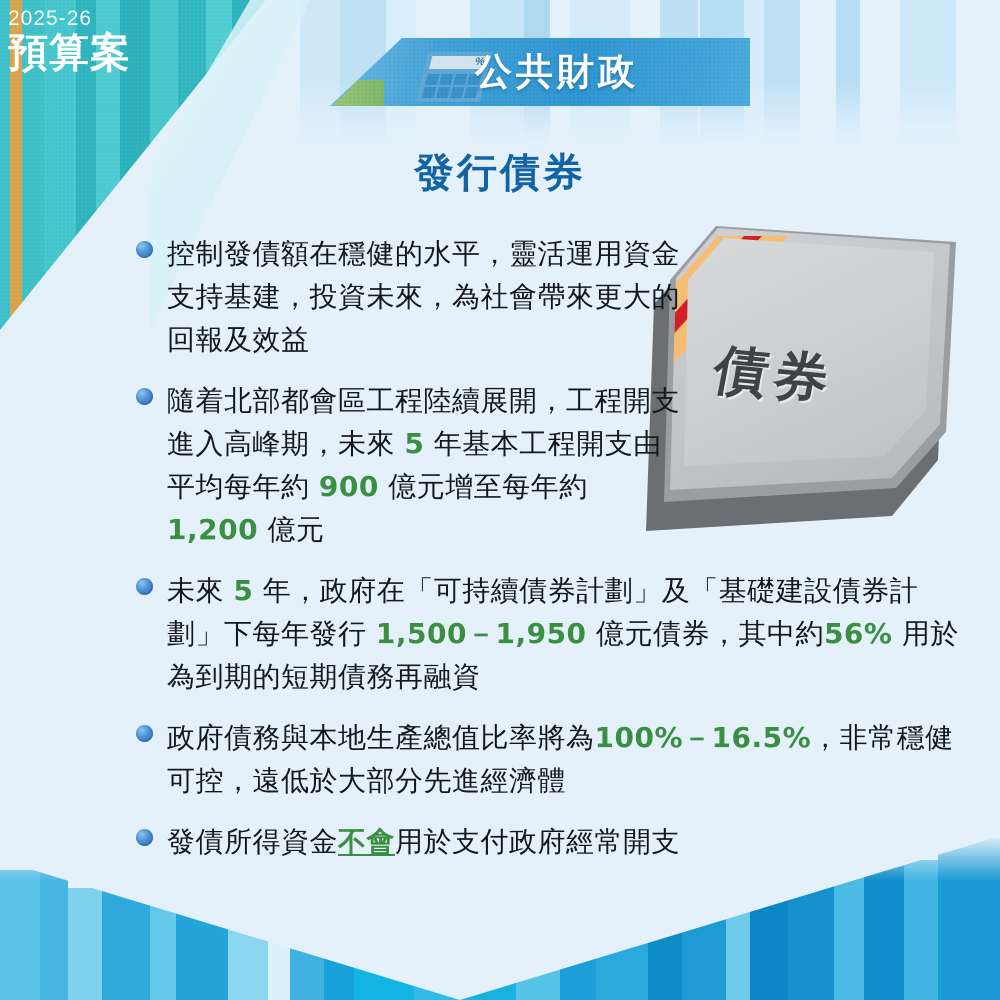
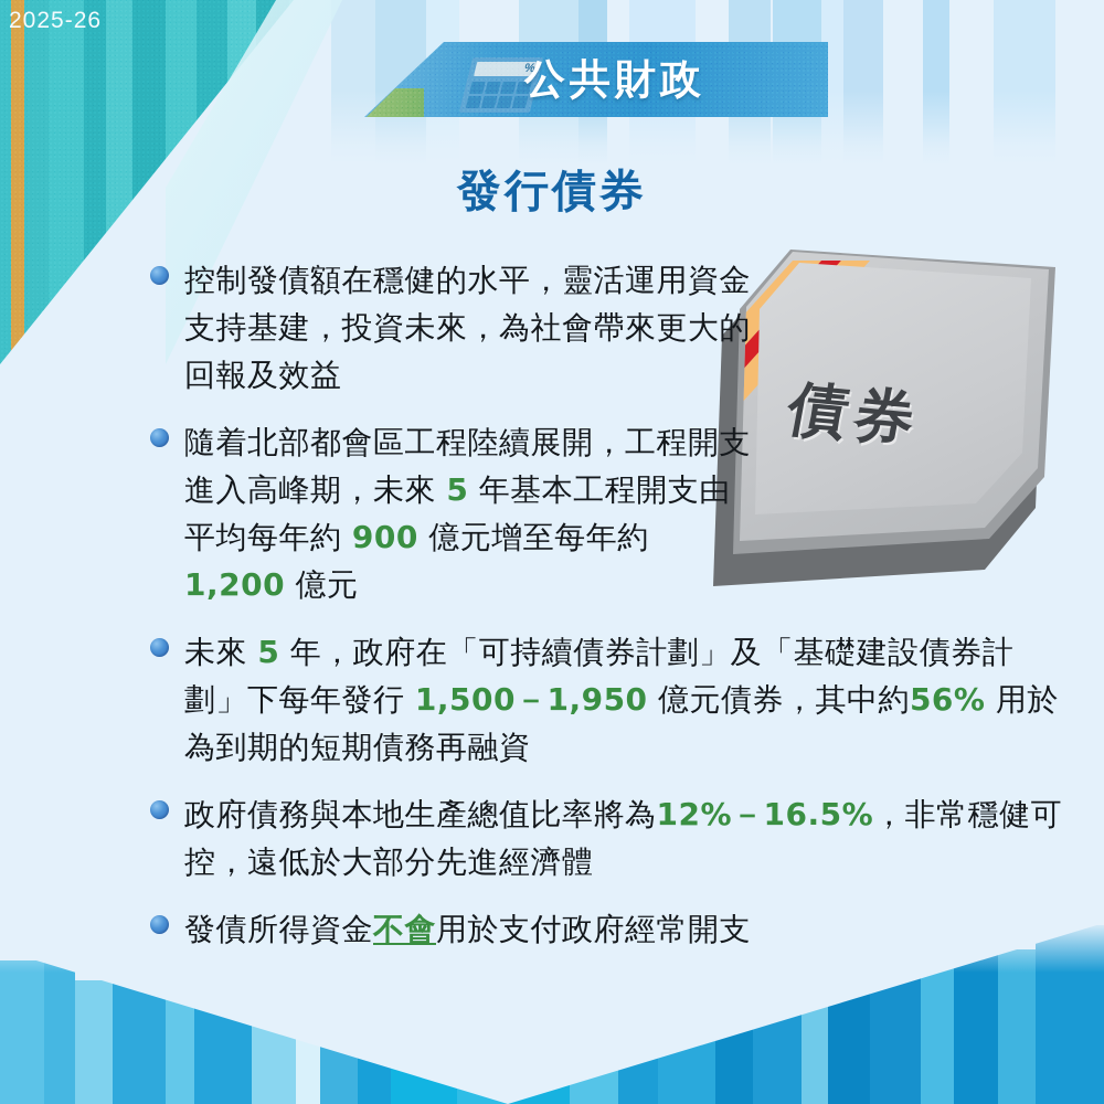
  2025-26
- 預算案
  公共財政
  發行債券
  控制發債額在穩健的水平，靈活運用資金支持基建，投資未來，為社會帶來更大的回報及效益
  隨着北部都會區工程陸續展開，工程開支進入高峰期，未來 5 年基本工程開支由平均每年約 900 億元增至每年約 1,200 億元
  未來 5 年，政府在「可持續債券計劃」及「基礎建設債券計劃」下每年發行 1,500－1,950 億元債券，其中約56% 用於為到期的短期債務再融資
- 政府債務與本地生產總值比率將為100%－16.5%，非常穩健可控，遠低於大部分先進經濟體
+ 政府債務與本地生產總值比率將為12%－16.5%，非常穩健可控，遠低於大部分先進經濟體
  發債所得資金不會用於支付政府經常開支
